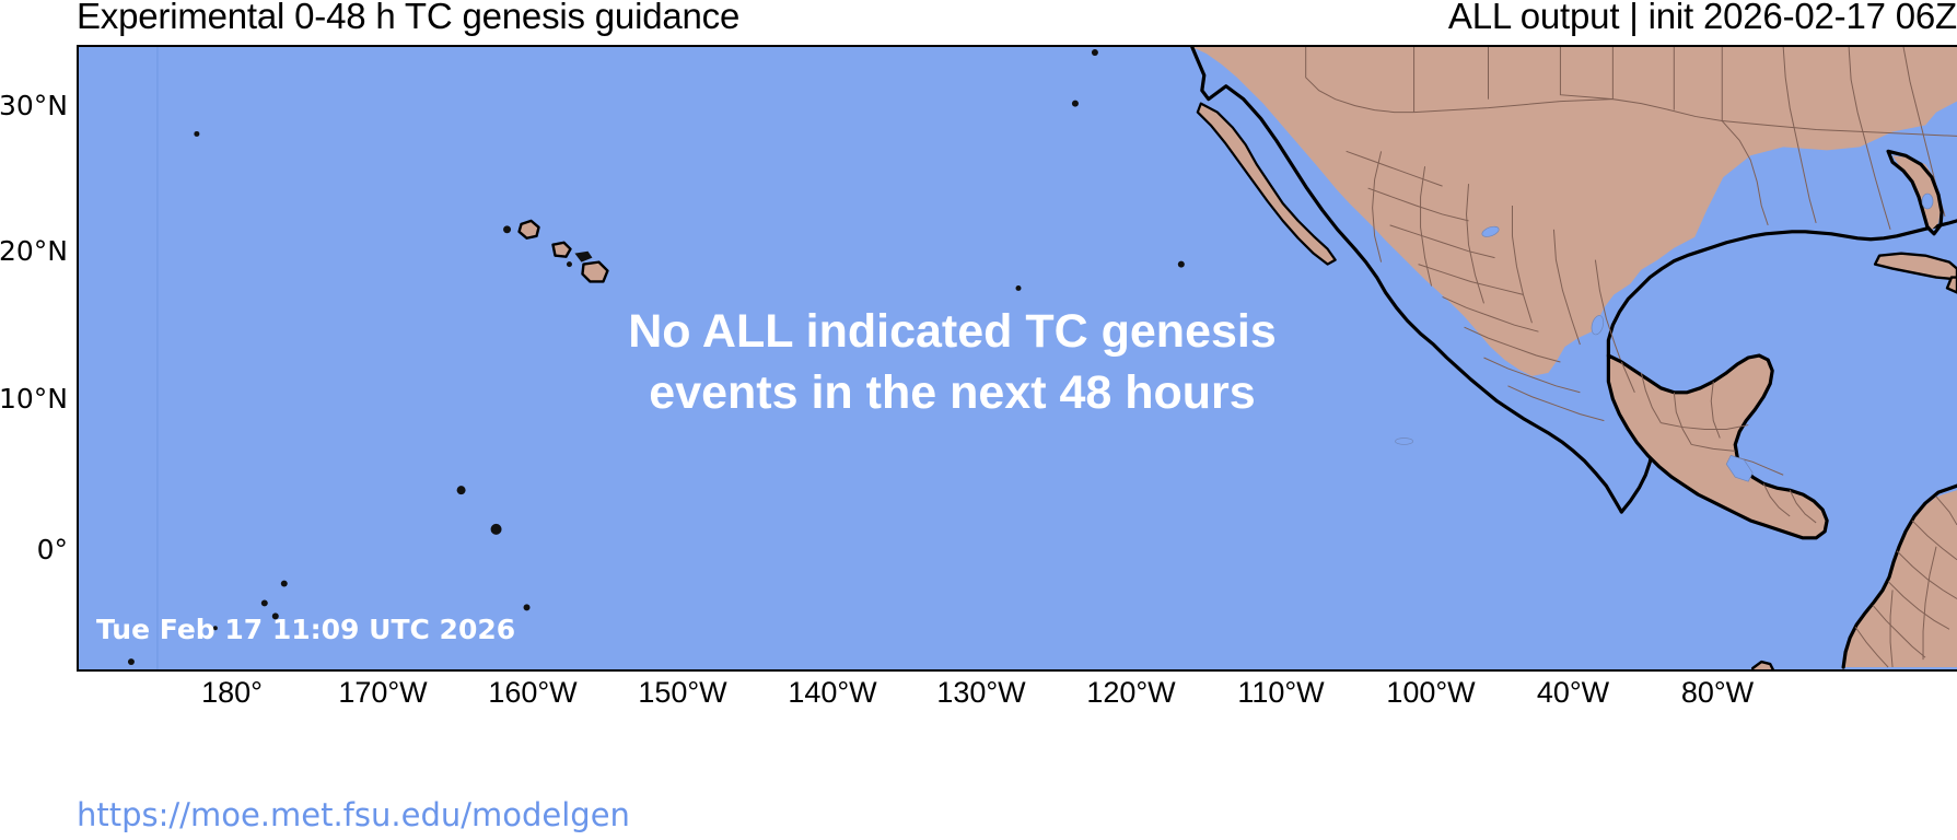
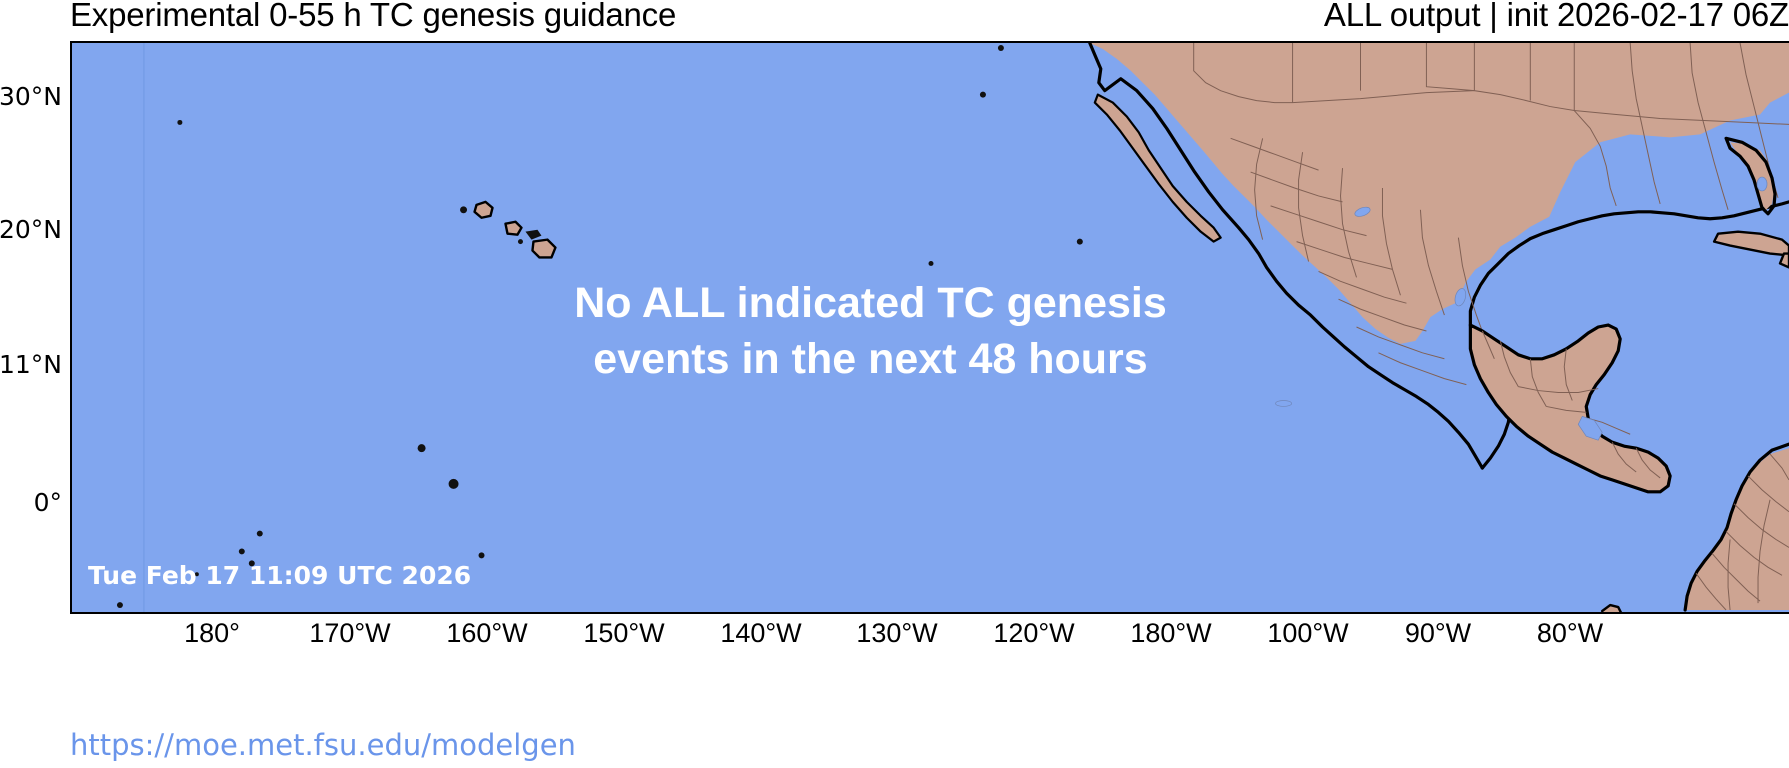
- Experimental 0-48 h TC genesis guidance
+ Experimental 0-55 h TC genesis guidance
  ALL output | init 2026-02-17 06Z
  No ALL indicated TC genesis
  events in the next 48 hours
  Tue Feb 17 11:09 UTC 2026
  30°N
  20°N
- 10°N
+ 11°N
  0°
  180°
  170°W
  160°W
  150°W
  140°W
  130°W
  120°W
- 110°W
+ 180°W
  100°W
- 40°W
+ 90°W
  80°W
  https://moe.met.fsu.edu/modelgen
